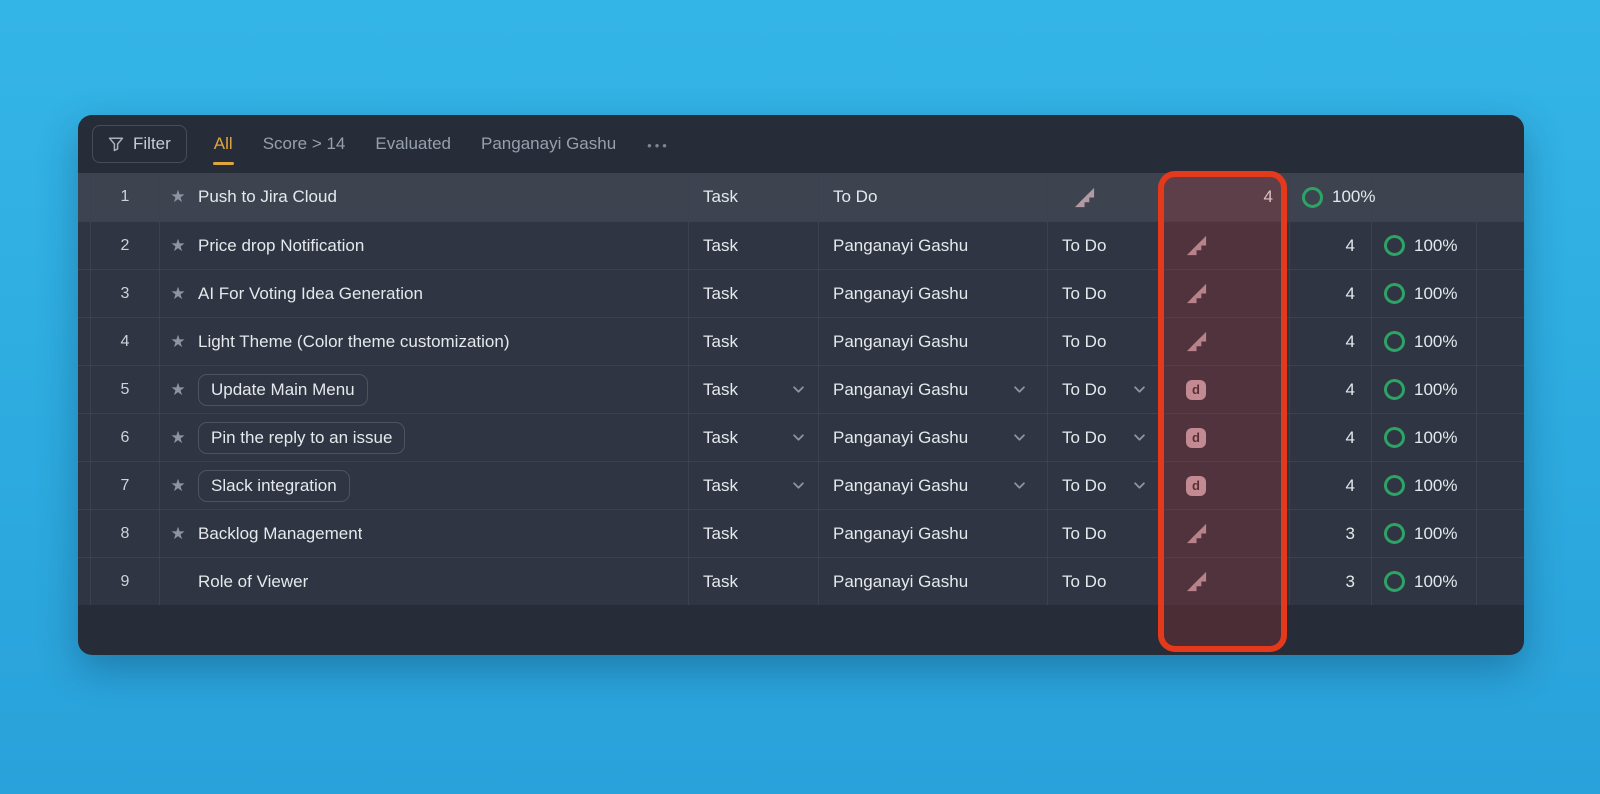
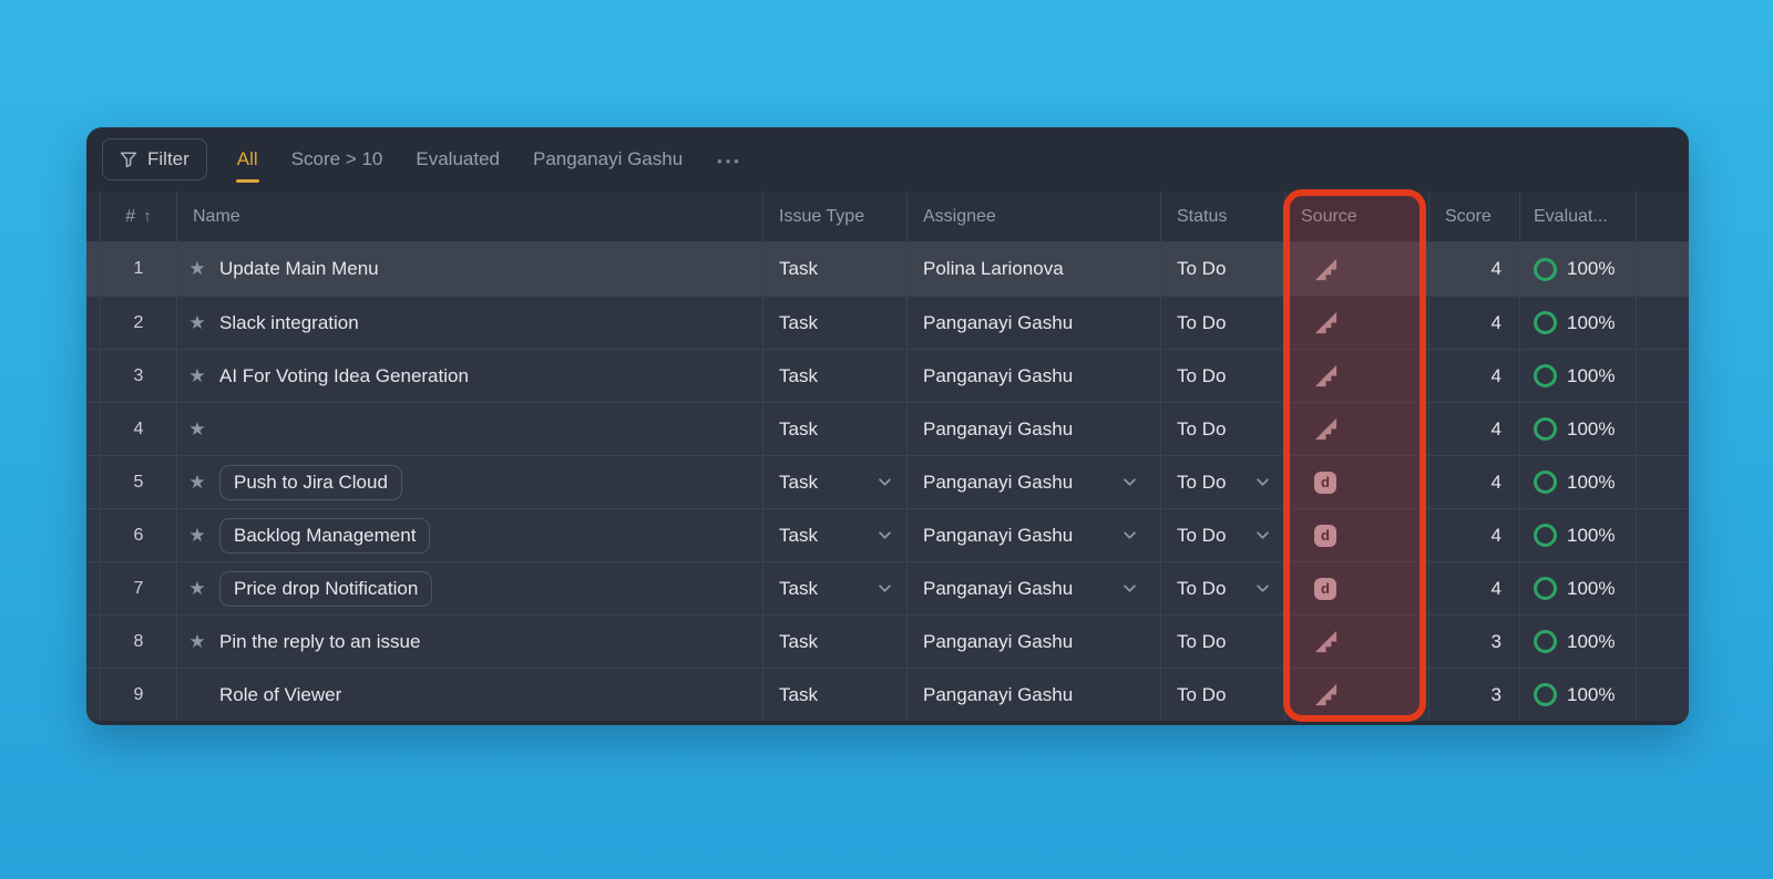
  Filter
  All
- Score > 14
+ Score > 10
  Evaluated
  Panganayi Gashu
  •••
+ #
+ ↑
+ Name
+ Issue Type
+ Assignee
+ Status
+ Source
+ Score
+ Evaluat...
  1
  ★
- Push to Jira Cloud
+ Update Main Menu
  Task
+ Polina Larionova
  To Do
  4
  100%
  2
  ★
- Price drop Notification
+ Slack integration
  Task
  Panganayi Gashu
  To Do
  4
  100%
  3
  ★
  AI For Voting Idea Generation
  Task
  Panganayi Gashu
  To Do
  4
  100%
  4
  ★
- Light Theme (Color theme customization)
  Task
  Panganayi Gashu
  To Do
  4
  100%
  5
  ★
- Update Main Menu
+ Push to Jira Cloud
  Task
  Panganayi Gashu
  To Do
  d
  4
  100%
  6
  ★
- Pin the reply to an issue
+ Backlog Management
  Task
  Panganayi Gashu
  To Do
  d
  4
  100%
  7
  ★
- Slack integration
+ Price drop Notification
  Task
  Panganayi Gashu
  To Do
  d
  4
  100%
  8
  ★
- Backlog Management
+ Pin the reply to an issue
  Task
  Panganayi Gashu
  To Do
  3
  100%
  9
  Role of Viewer
  Task
  Panganayi Gashu
  To Do
  3
  100%
